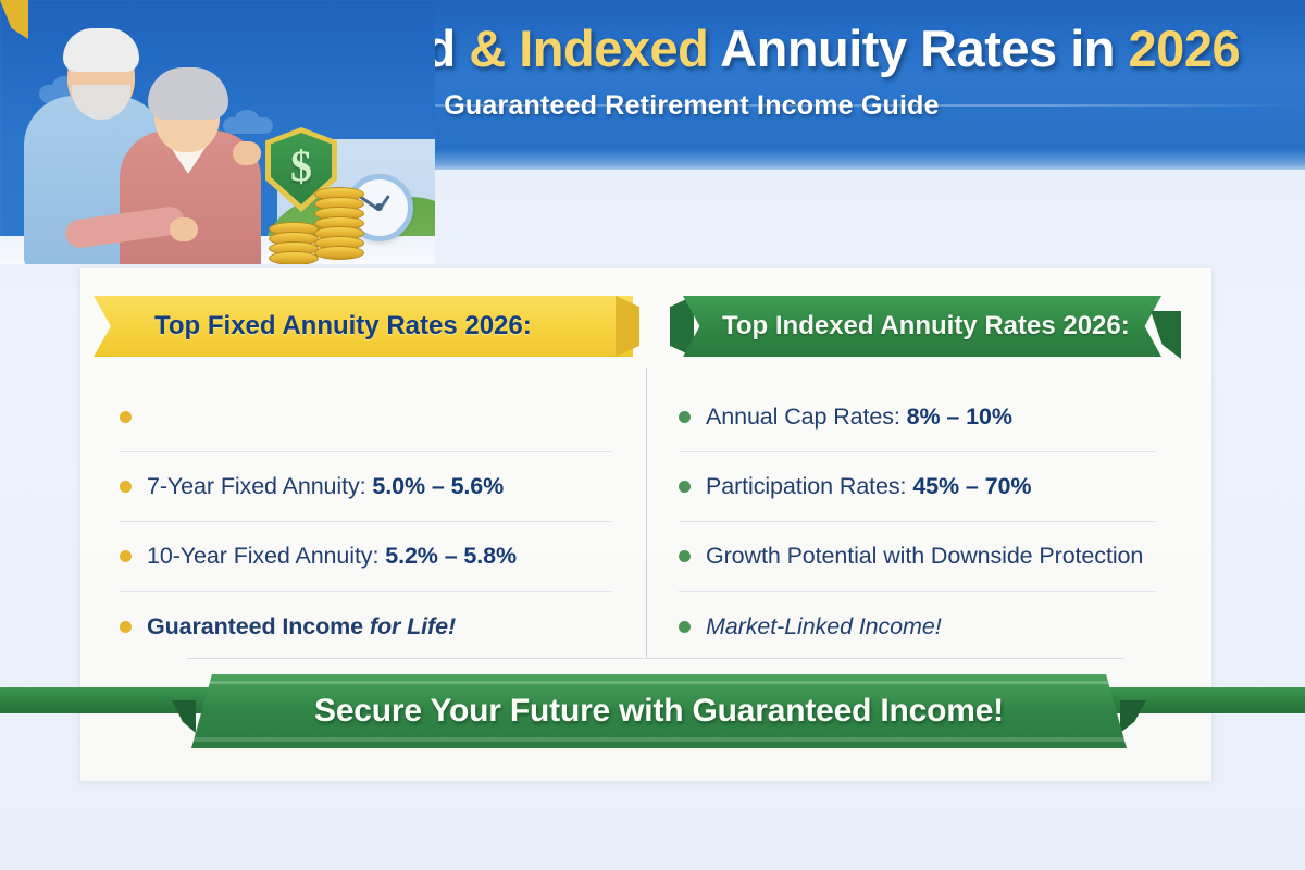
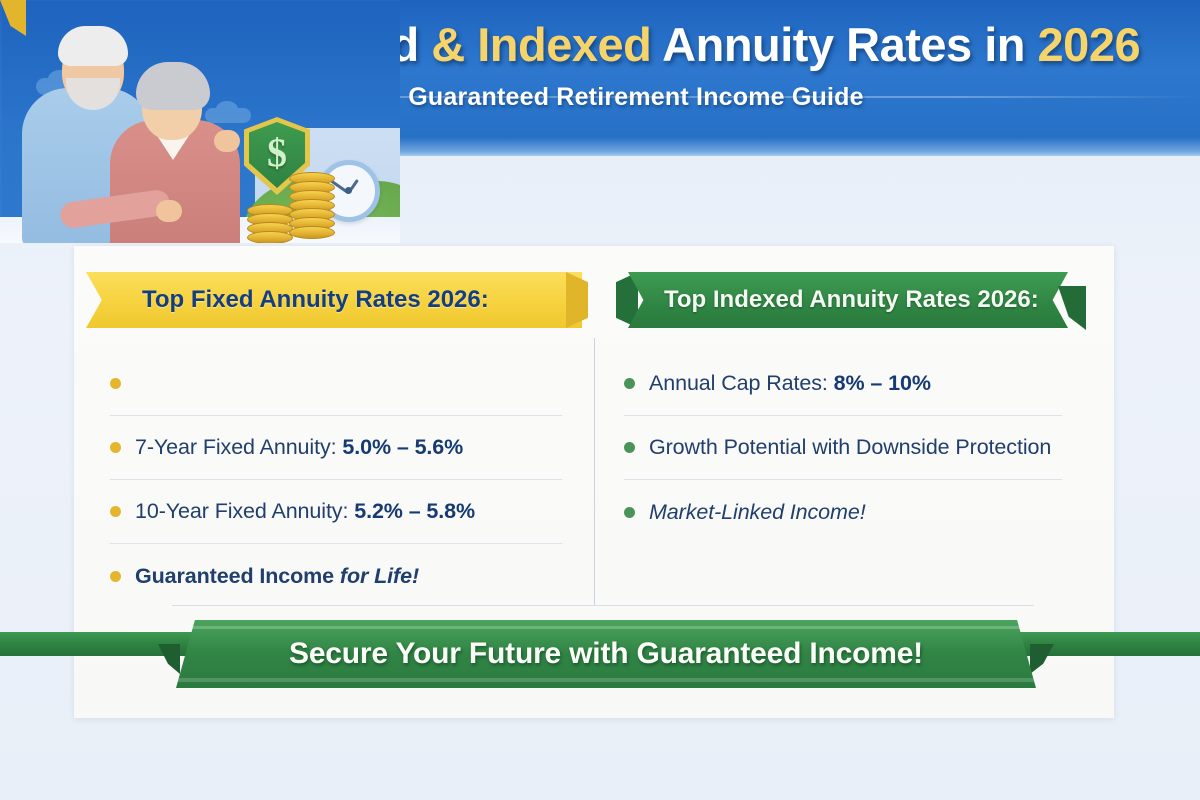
  d & Indexed Annuity Rates in 2026
  Guaranteed Retirement Income Guide
  $
  Top Fixed Annuity Rates 2026:
  Top Indexed Annuity Rates 2026:
  7-Year Fixed Annuity: 5.0% – 5.6%
  10-Year Fixed Annuity: 5.2% – 5.8%
  Guaranteed Income for Life!
  Annual Cap Rates: 8% – 10%
- Participation Rates: 45% – 70%
  Growth Potential with Downside Protection
  Market-Linked Income!
  Secure Your Future with Guaranteed Income!
